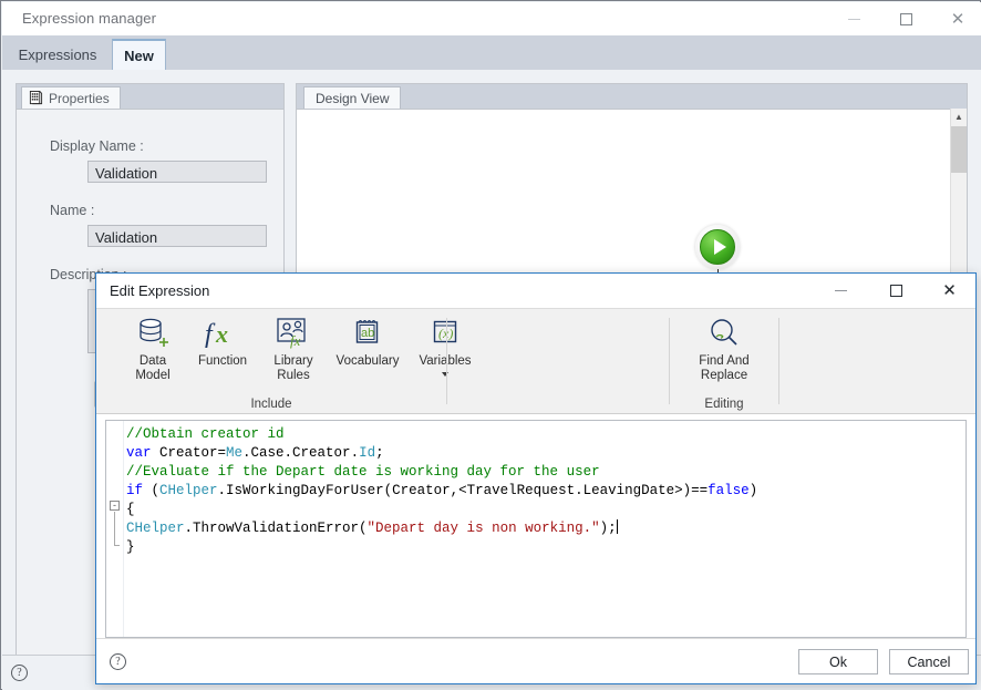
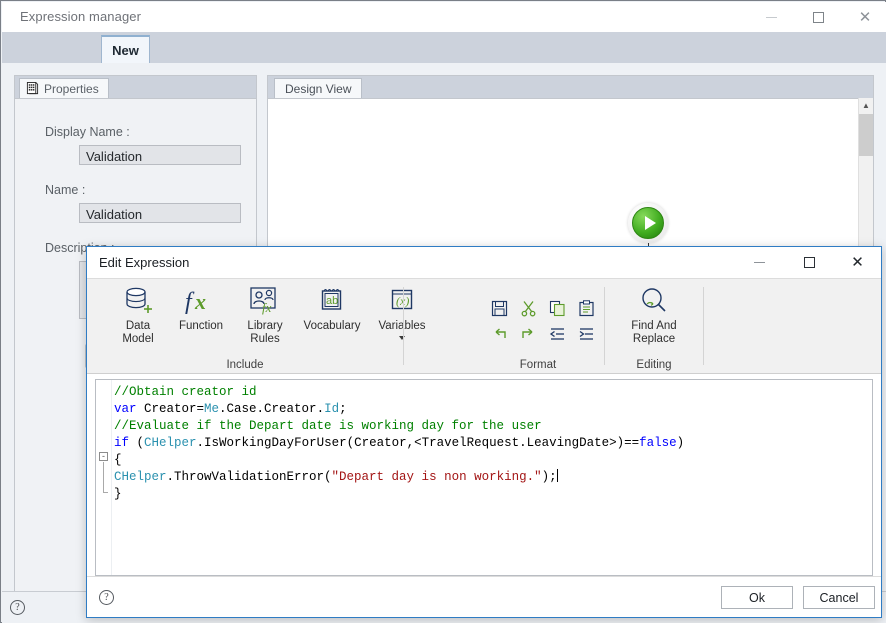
  Expression manager
  ✕
- Expressions
  New
  Properties
  Display Name :
  Validation
  Name :
  Validation
  Design View
  ▲
  ?
  Edit Expression
  ✕
  Data
  Model
  f
  x
  Function
  fx
  Library
  Rules
  ab
  Vocabulary
  Variables
  Include
+ Format
  Find And
  Replace
  Editing
  -
  //Obtain creator id
  var Creator=Me.Case.Creator.Id;
  //Evaluate if the Depart date is working day for the user
  if (CHelper.IsWorkingDayForUser(Creator,<TravelRequest.LeavingDate>)==false)
  {
  CHelper.ThrowValidationError("Depart day is non working.");
  }
  ?
  Ok
  Cancel
